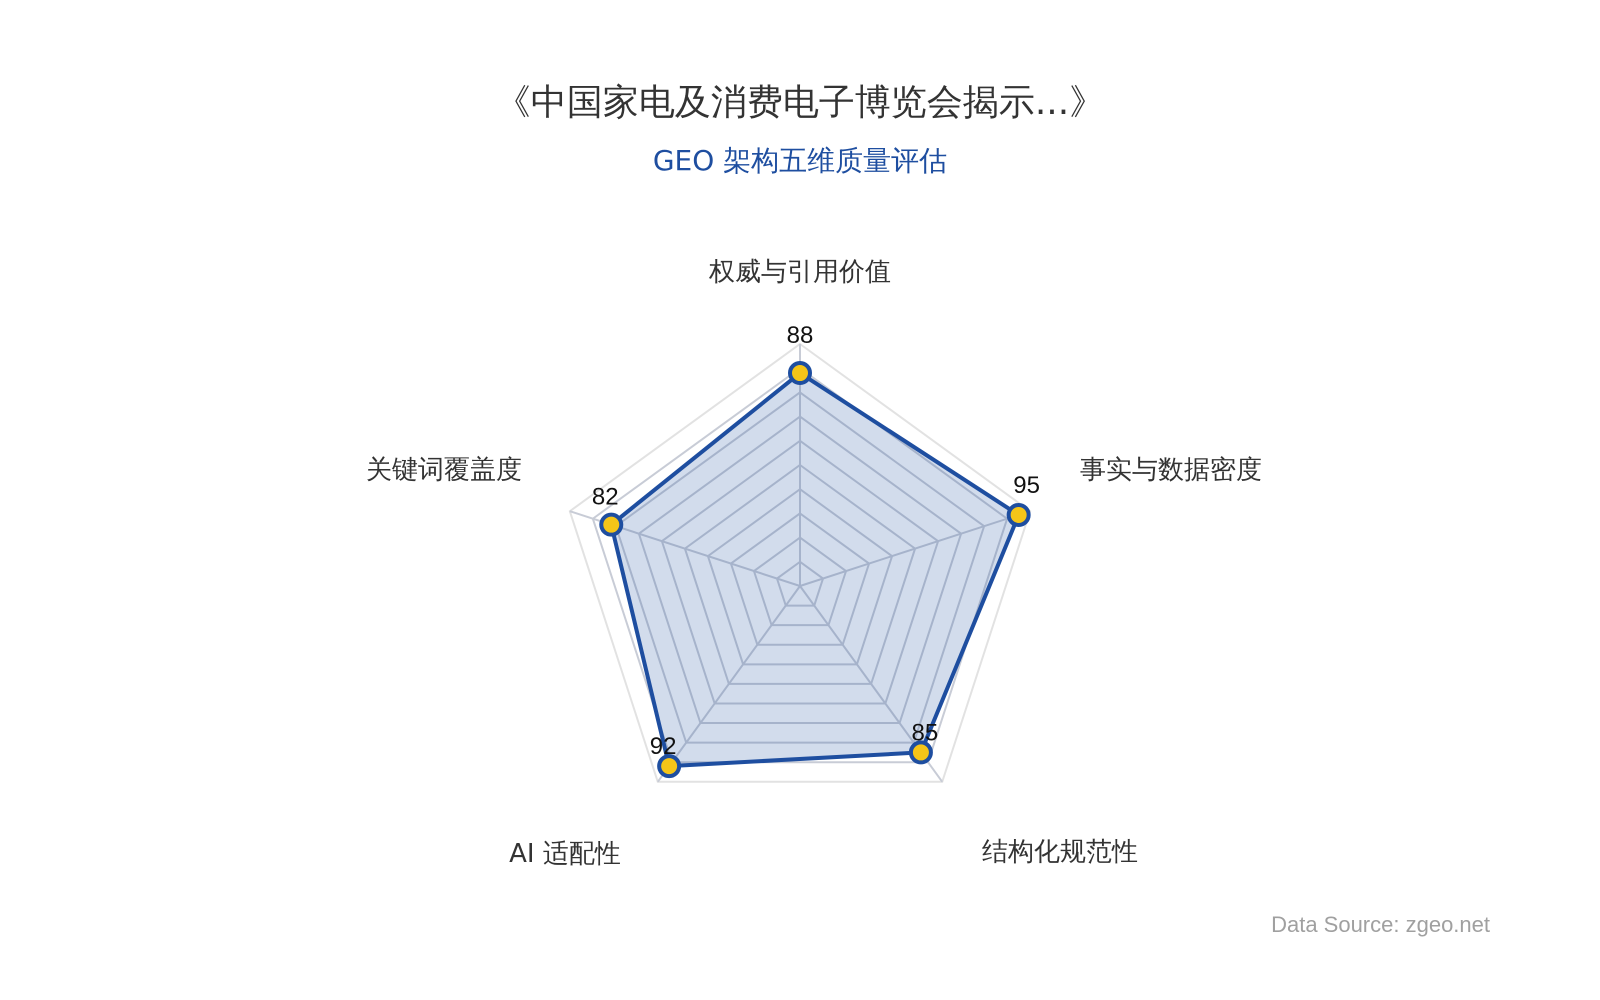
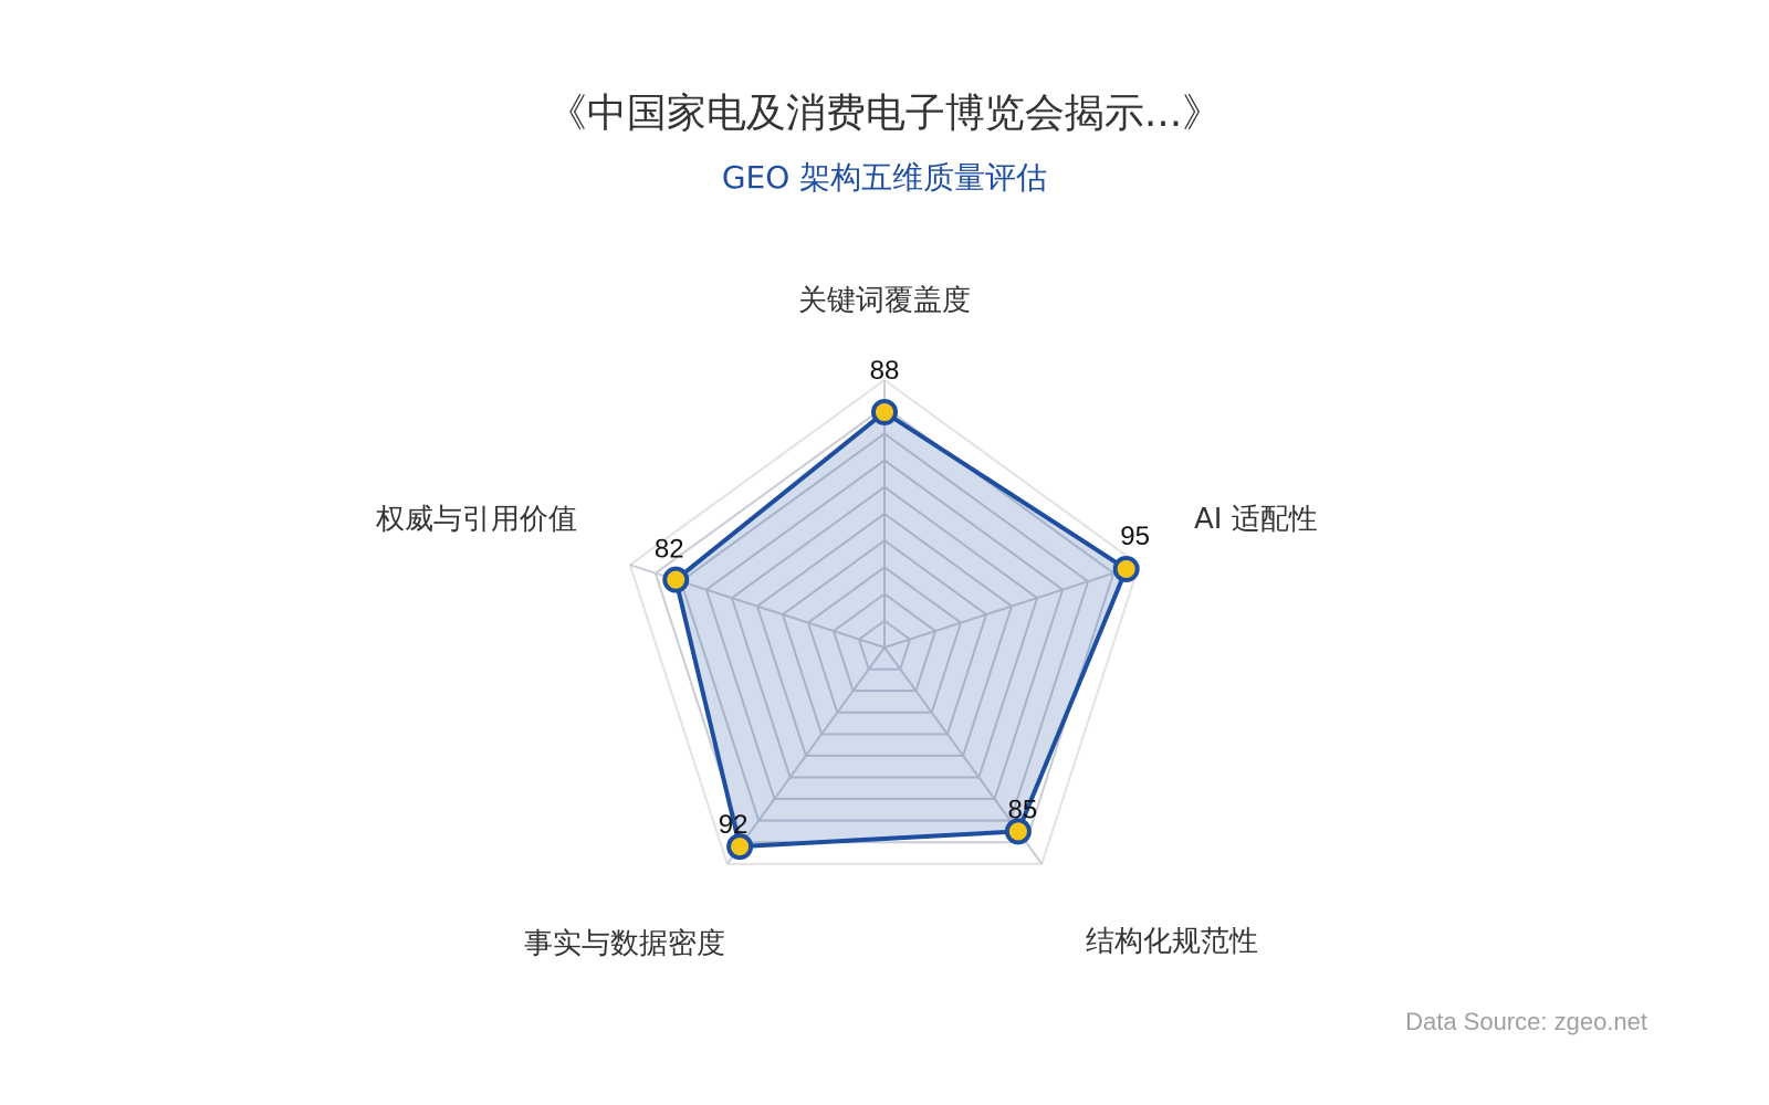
  《中国家电及消费电子博览会揭示...》
  GEO 架构五维质量评估
  88
  95
  85
  92
  82
- 权威与引用价值
+ 关键词覆盖度
- 事实与数据密度
+ AI 适配性
  结构化规范性
- AI 适配性
+ 事实与数据密度
- 关键词覆盖度
+ 权威与引用价值
  Data Source: zgeo.net
